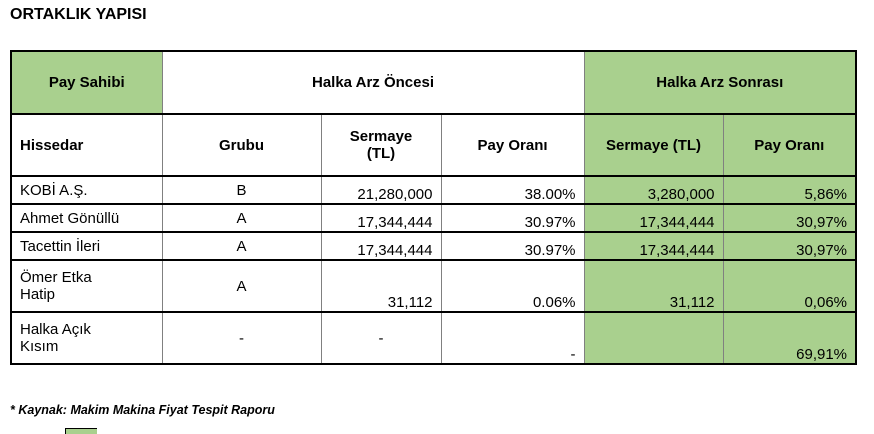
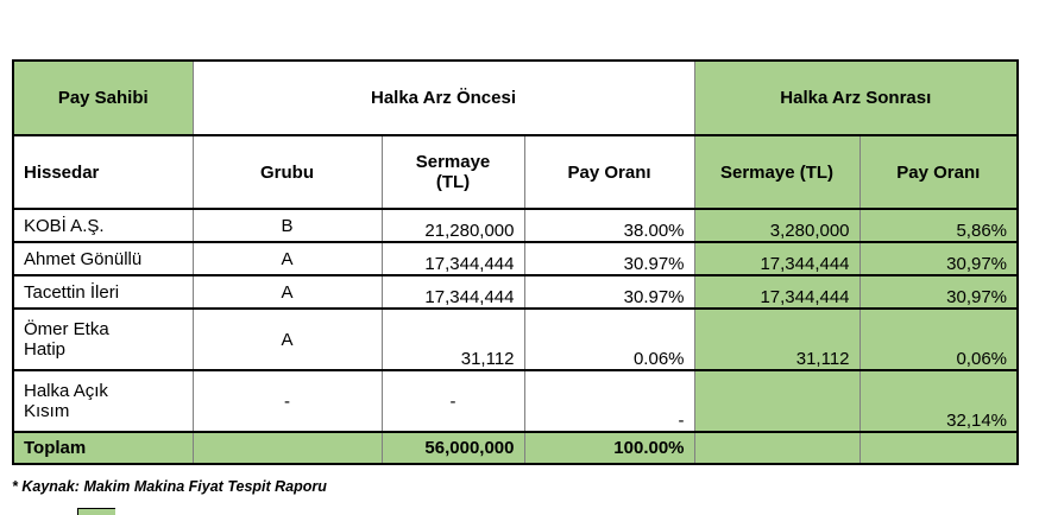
- ORTAKLIK YAPISI
  Pay Sahibi	Halka Arz Öncesi	Halka Arz Sonrası
  Hissedar	Grubu	Sermaye (TL)	Pay Oranı	Sermaye (TL)	Pay Oranı
  KOBİ A.Ş.	B	21,280,000	38.00%	3,280,000	5,86%
  Ahmet Gönüllü	A	17,344,444	30.97%	17,344,444	30,97%
  Tacettin İleri	A	17,344,444	30.97%	17,344,444	30,97%
  Ömer Etka Hatip	A	31,112	0.06%	31,112	0,06%
- Halka Açık Kısım	-	-	-		69,91%
+ Halka Açık Kısım	-	-	-		32,14%
+ Toplam		56,000,000	100.00%
  * Kaynak: Makim Makina Fiyat Tespit Raporu
